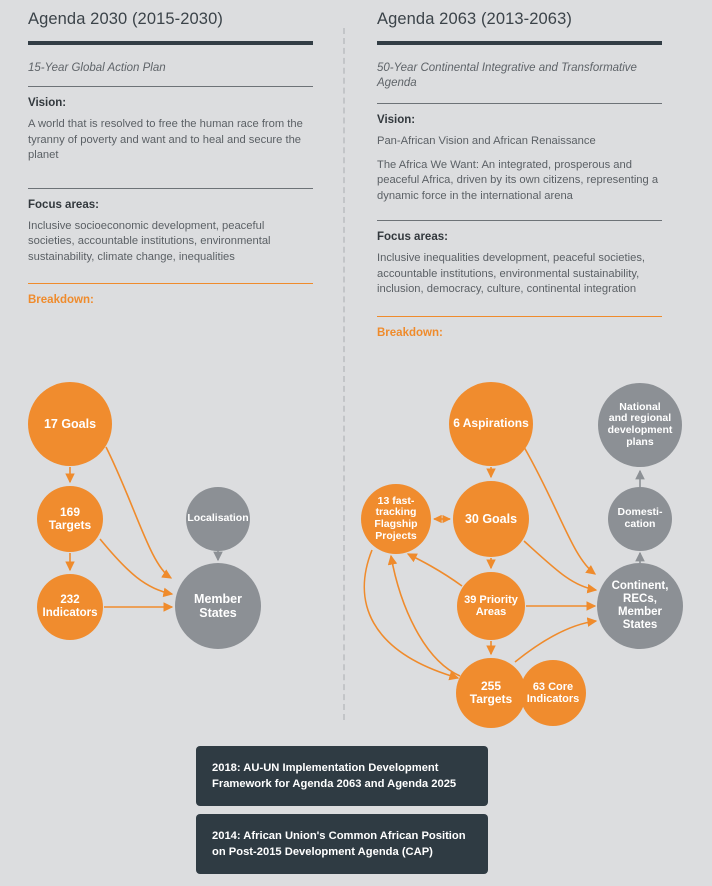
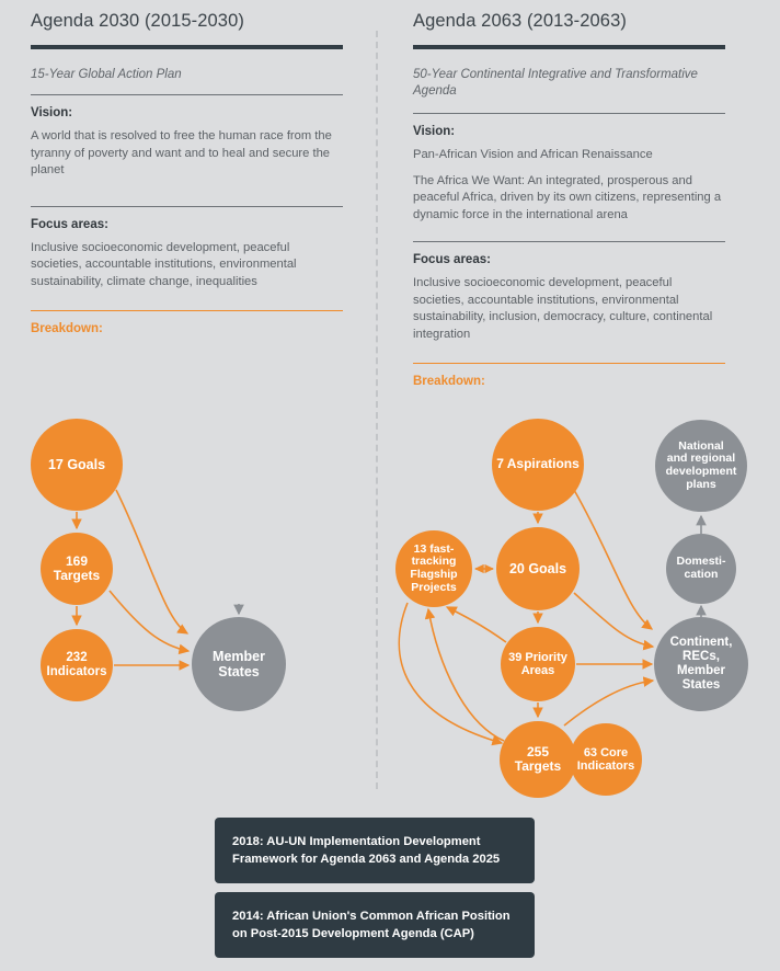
  Agenda 2030 (2015-2030)
  15-Year Global Action Plan
  Vision:
  A world that is resolved to free the human race from the tyranny of poverty and want and to heal and secure the planet
  Focus areas:
  Inclusive socioeconomic development, peaceful societies, accountable institutions, environmental sustainability, climate change, inequalities
  Breakdown:
  Agenda 2063 (2013-2063)
  50-Year Continental Integrative and Transformative Agenda
  Vision:
  Pan-African Vision and African Renaissance
  The Africa We Want: An integrated, prosperous and peaceful Africa, driven by its own citizens, representing a dynamic force in the international arena
  Focus areas:
- Inclusive inequalities development, peaceful societies, accountable institutions, environmental sustainability, inclusion, democracy, culture, continental integration
+ Inclusive socioeconomic development, peaceful societies, accountable institutions, environmental sustainability, inclusion, democracy, culture, continental integration
  Breakdown:
  17 Goals
  169
  Targets
  232
  Indicators
- Localisation
  Member
  States
- 6 Aspirations
+ 7 Aspirations
  13 fast-
  tracking
  Flagship
  Projects
- 30 Goals
+ 20 Goals
  39 Priority
  Areas
  255
  Targets
  63 Core
  Indicators
  National
  and regional
  development
  plans
  Domesti-
  cation
  Continent,
  RECs,
  Member
  States
  2018: AU-UN Implementation Development Framework for Agenda 2063 and Agenda 2025
  2014: African Union's Common African Position on Post-2015 Development Agenda (CAP)
